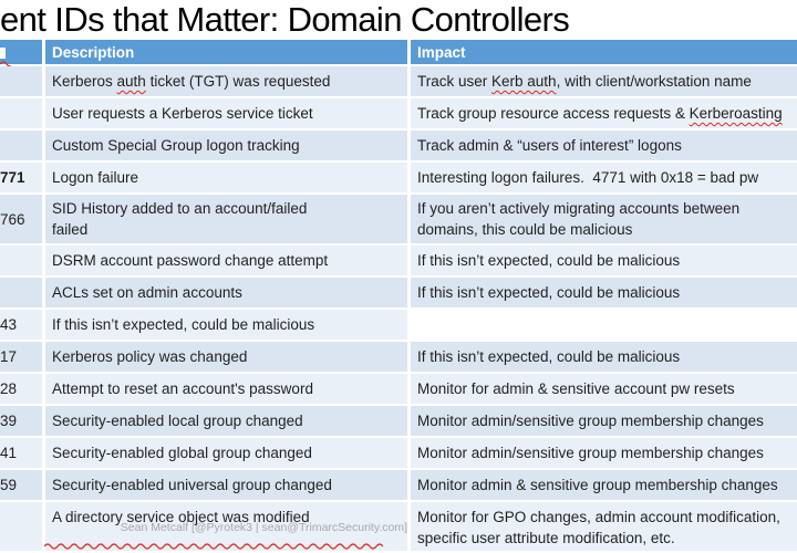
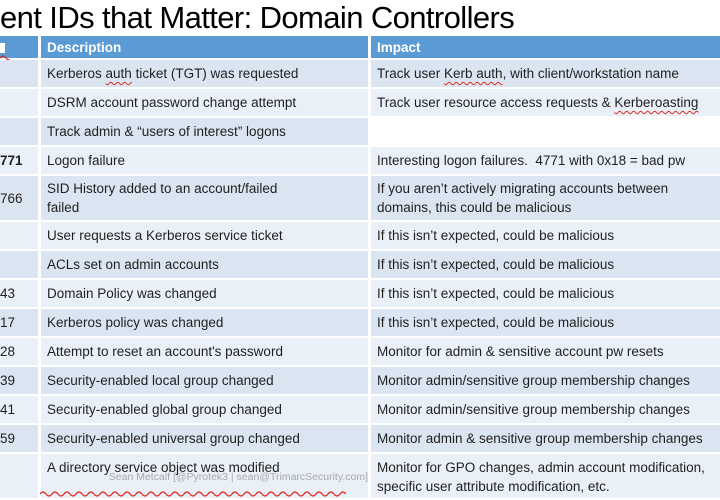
  ent IDs that Matter: Domain Controllers
  Description
  Impact
  Kerberos auth ticket (TGT) was requested
  Track user Kerb auth, with client/workstation name
- User requests a Kerberos service ticket
+ DSRM account password change attempt
- Track group resource access requests & Kerberoasting
+ Track user resource access requests & Kerberoasting
- Custom Special Group logon tracking
  Track admin & “users of interest” logons
  771
  Logon failure
  Interesting logon failures. 4771 with 0x18 = bad pw
  766
  SID History added to an account/failed
  failed
  If you aren’t actively migrating accounts between
  domains, this could be malicious
- DSRM account password change attempt
+ User requests a Kerberos service ticket
  If this isn’t expected, could be malicious
  ACLs set on admin accounts
  If this isn’t expected, could be malicious
  43
+ Domain Policy was changed
  If this isn’t expected, could be malicious
  17
  Kerberos policy was changed
  If this isn’t expected, could be malicious
  28
  Attempt to reset an account's password
  Monitor for admin & sensitive account pw resets
  39
  Security-enabled local group changed
  Monitor admin/sensitive group membership changes
  41
  Security-enabled global group changed
  Monitor admin/sensitive group membership changes
  59
  Security-enabled universal group changed
  Monitor admin & sensitive group membership changes
  A directory service object was modified
  Monitor for GPO changes, admin account modification,
  specific user attribute modification, etc.
  Sean Metcalf [@Pyrotek3 | sean@TrimarcSecurity.com]
